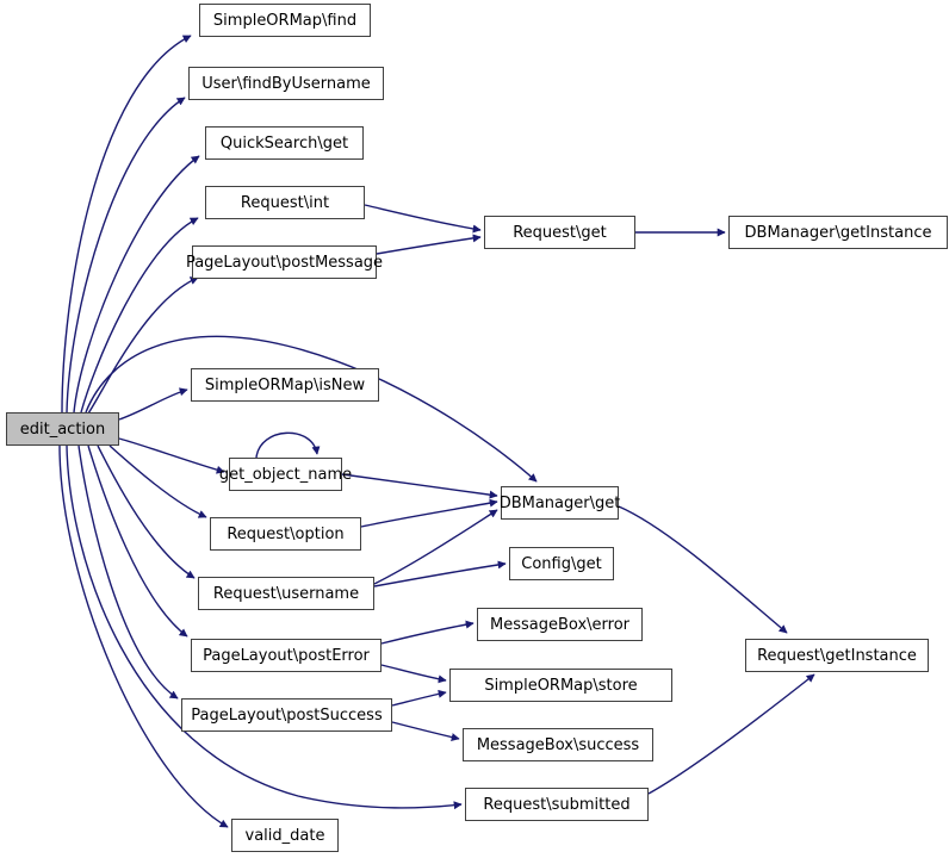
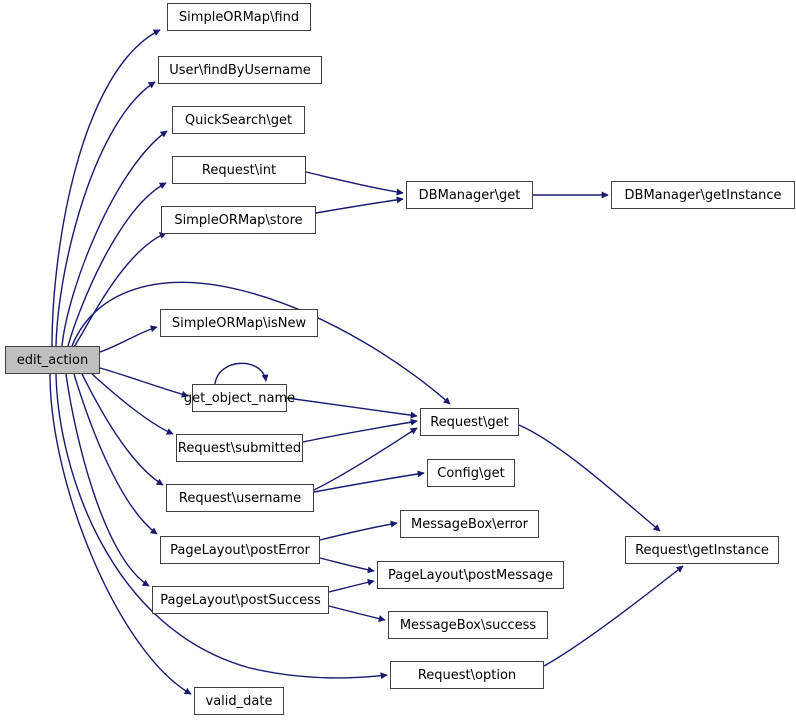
  edit_action
  SimpleORMap\find
  User\findByUsername
  QuickSearch\get
  Request\int
- PageLayout\postMessage
+ SimpleORMap\store
- Request\get
+ DBManager\get
  DBManager\getInstance
  SimpleORMap\isNew
  get_object_name
- Request\option
+ Request\submitted
  Request\username
- DBManager\get
+ Request\get
  Config\get
  MessageBox\error
  PageLayout\postError
- SimpleORMap\store
+ PageLayout\postMessage
  PageLayout\postSuccess
  MessageBox\success
- Request\submitted
+ Request\option
  Request\getInstance
  valid_date
